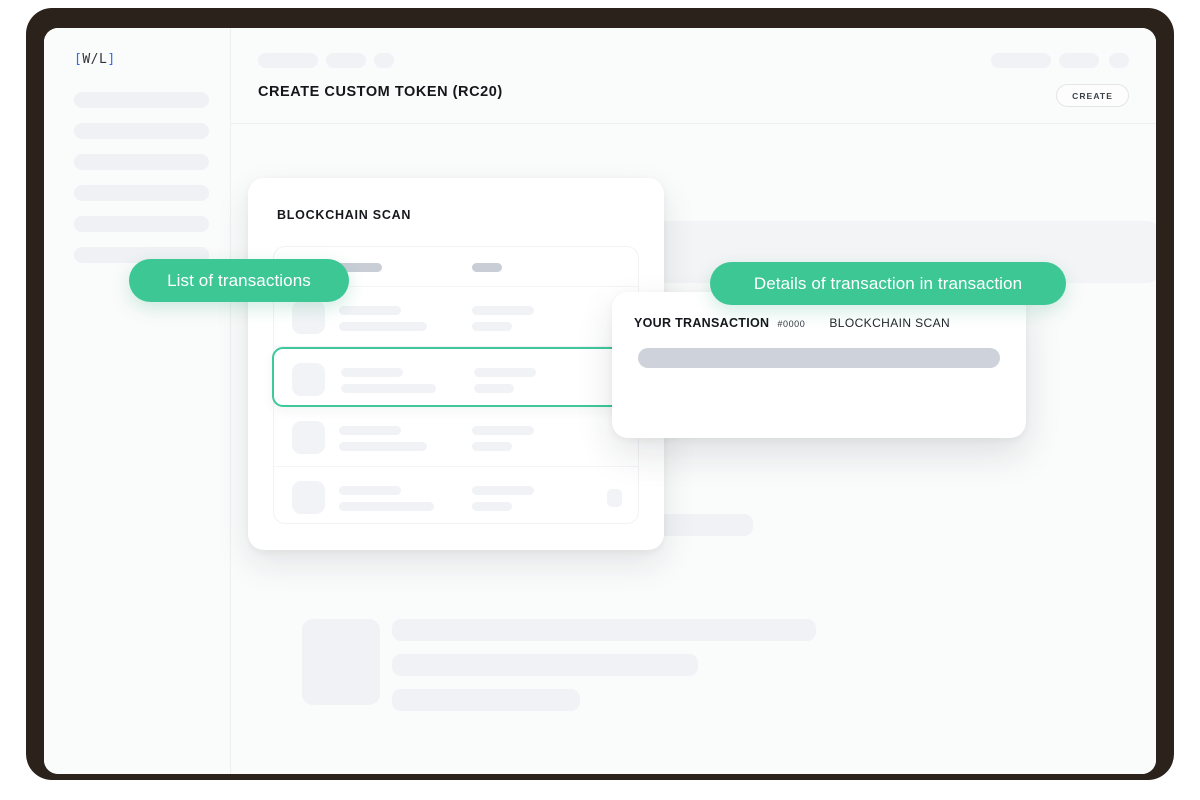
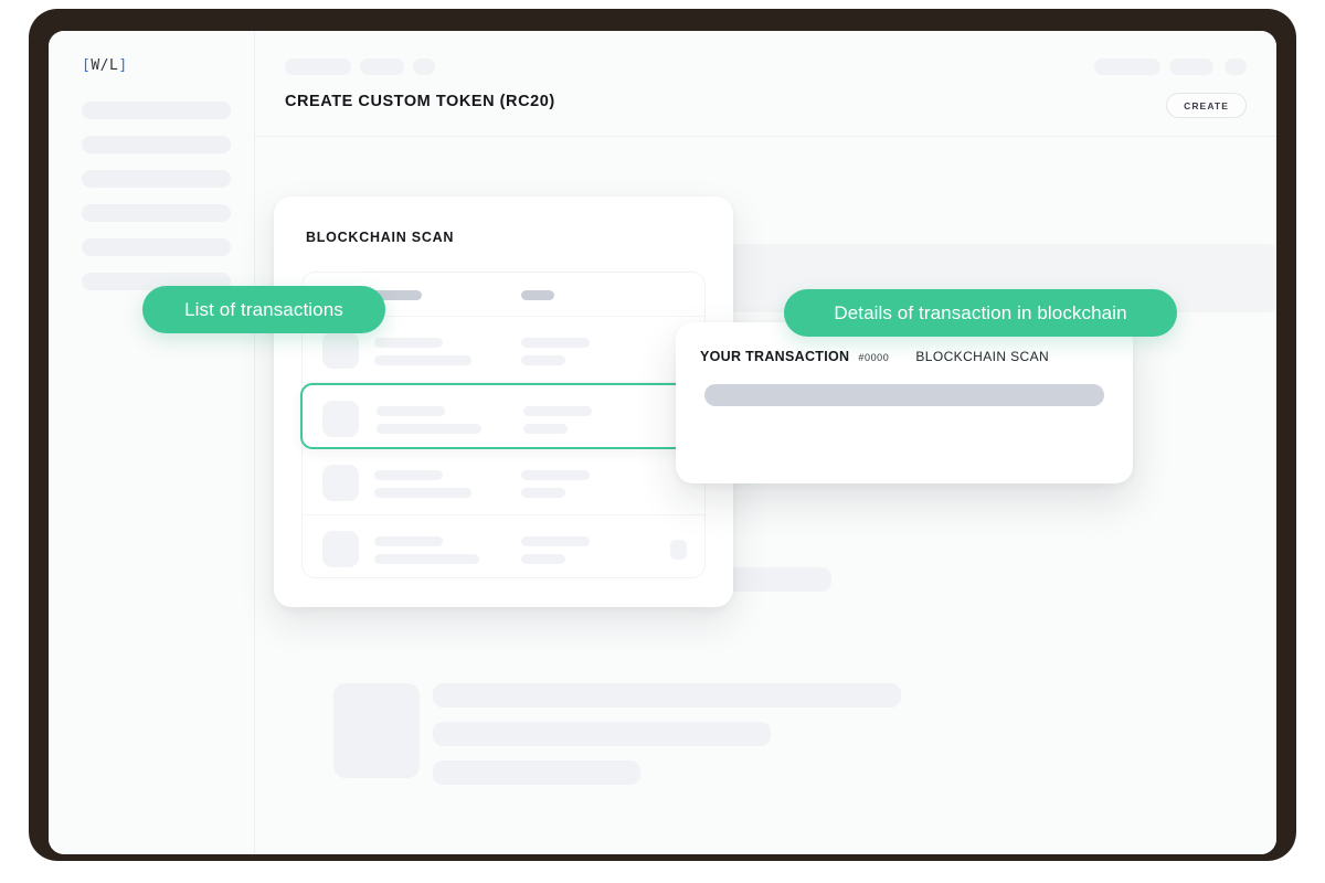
  [W/L]
  CREATE CUSTOM TOKEN (RC20)
  CREATE
  BLOCKCHAIN SCAN
  YOUR TRANSACTION
  #0000
  BLOCKCHAIN SCAN
  List of transactions
- Details of transaction in transaction
+ Details of transaction in blockchain
